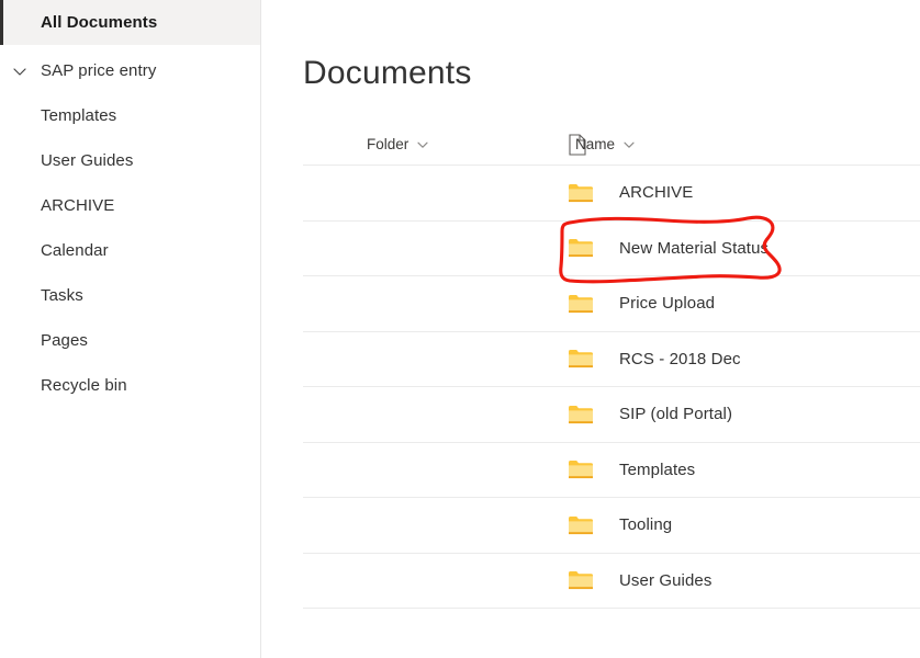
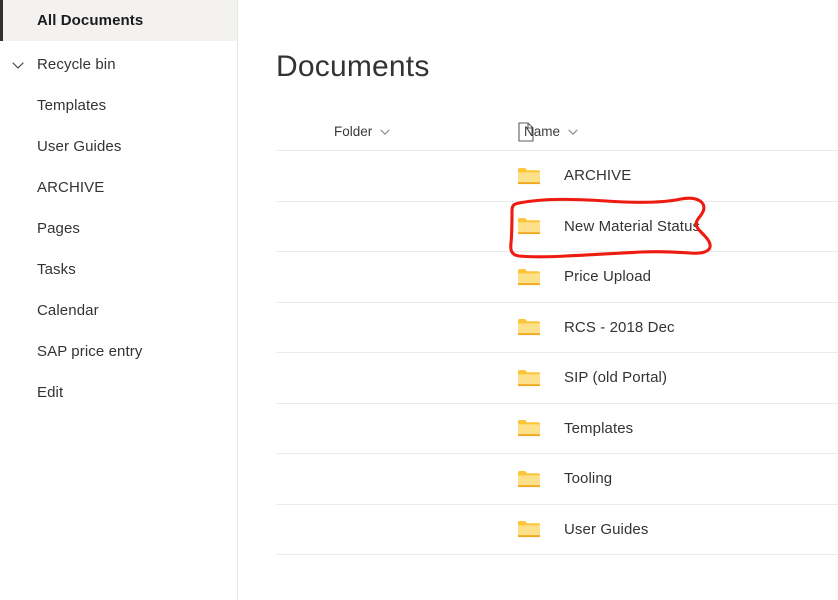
  All Documents
- SAP price entry
+ Recycle bin
  Templates
  User Guides
  ARCHIVE
- Calendar
+ Pages
  Tasks
- Pages
+ Calendar
- Recycle bin
+ SAP price entry
+ Edit
  Documents
  Folder
  Name
  ARCHIVE
  New Material Statu
  Price Upload
  RCS - 2018 Dec
  SIP (old Portal)
  Templates
  Tooling
  User Guides
